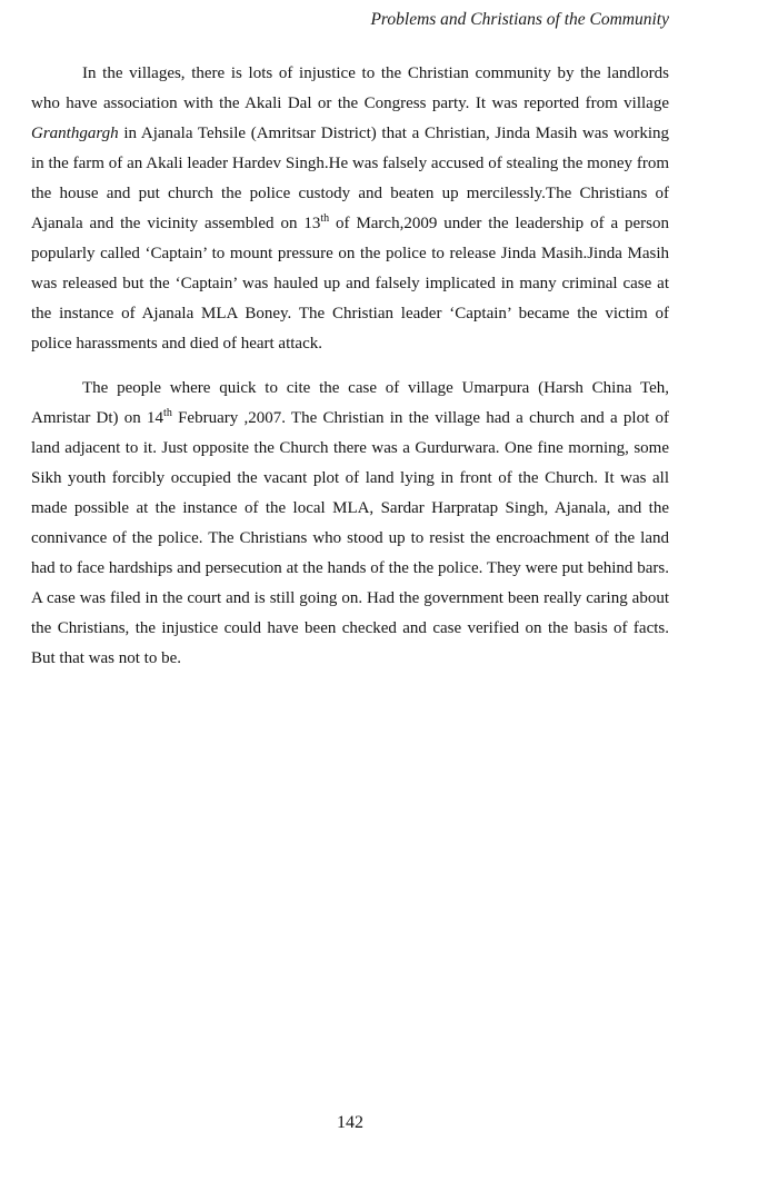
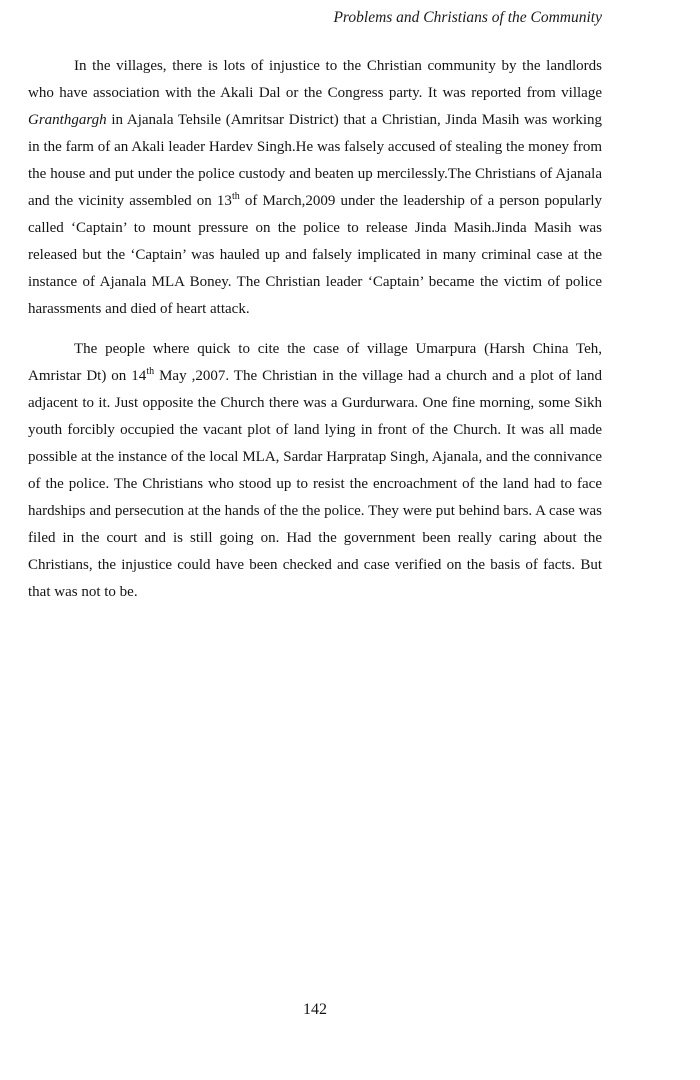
  Problems and Christians of the Community
- In the villages, there is lots of injustice to the Christian community by the landlords who have association with the Akali Dal or the Congress party. It was reported from village Granthgargh in Ajanala Tehsile (Amritsar District) that a Christian, Jinda Masih was working in the farm of an Akali leader Hardev Singh.He was falsely accused of stealing the money from the house and put church the police custody and beaten up mercilessly.The Christians of Ajanala and the vicinity assembled on 13th of March,2009 under the leadership of a person popularly called ‘Captain’ to mount pressure on the police to release Jinda Masih.Jinda Masih was released but the ‘Captain’ was hauled up and falsely implicated in many criminal case at the instance of Ajanala MLA Boney. The Christian leader ‘Captain’ became the victim of police harassments and died of heart attack.
+ In the villages, there is lots of injustice to the Christian community by the landlords who have association with the Akali Dal or the Congress party. It was reported from village Granthgargh in Ajanala Tehsile (Amritsar District) that a Christian, Jinda Masih was working in the farm of an Akali leader Hardev Singh.He was falsely accused of stealing the money from the house and put under the police custody and beaten up mercilessly.The Christians of Ajanala and the vicinity assembled on 13th of March,2009 under the leadership of a person popularly called ‘Captain’ to mount pressure on the police to release Jinda Masih.Jinda Masih was released but the ‘Captain’ was hauled up and falsely implicated in many criminal case at the instance of Ajanala MLA Boney. The Christian leader ‘Captain’ became the victim of police harassments and died of heart attack.
- The people where quick to cite the case of village Umarpura (Harsh China Teh, Amristar Dt) on 14th February ,2007. The Christian in the village had a church and a plot of land adjacent to it. Just opposite the Church there was a Gurdurwara. One fine morning, some Sikh youth forcibly occupied the vacant plot of land lying in front of the Church. It was all made possible at the instance of the local MLA, Sardar Harpratap Singh, Ajanala, and the connivance of the police. The Christians who stood up to resist the encroachment of the land had to face hardships and persecution at the hands of the the police. They were put behind bars. A case was filed in the court and is still going on. Had the government been really caring about the Christians, the injustice could have been checked and case verified on the basis of facts. But that was not to be.
+ The people where quick to cite the case of village Umarpura (Harsh China Teh, Amristar Dt) on 14th May ,2007. The Christian in the village had a church and a plot of land adjacent to it. Just opposite the Church there was a Gurdurwara. One fine morning, some Sikh youth forcibly occupied the vacant plot of land lying in front of the Church. It was all made possible at the instance of the local MLA, Sardar Harpratap Singh, Ajanala, and the connivance of the police. The Christians who stood up to resist the encroachment of the land had to face hardships and persecution at the hands of the the police. They were put behind bars. A case was filed in the court and is still going on. Had the government been really caring about the Christians, the injustice could have been checked and case verified on the basis of facts. But that was not to be.
  142
